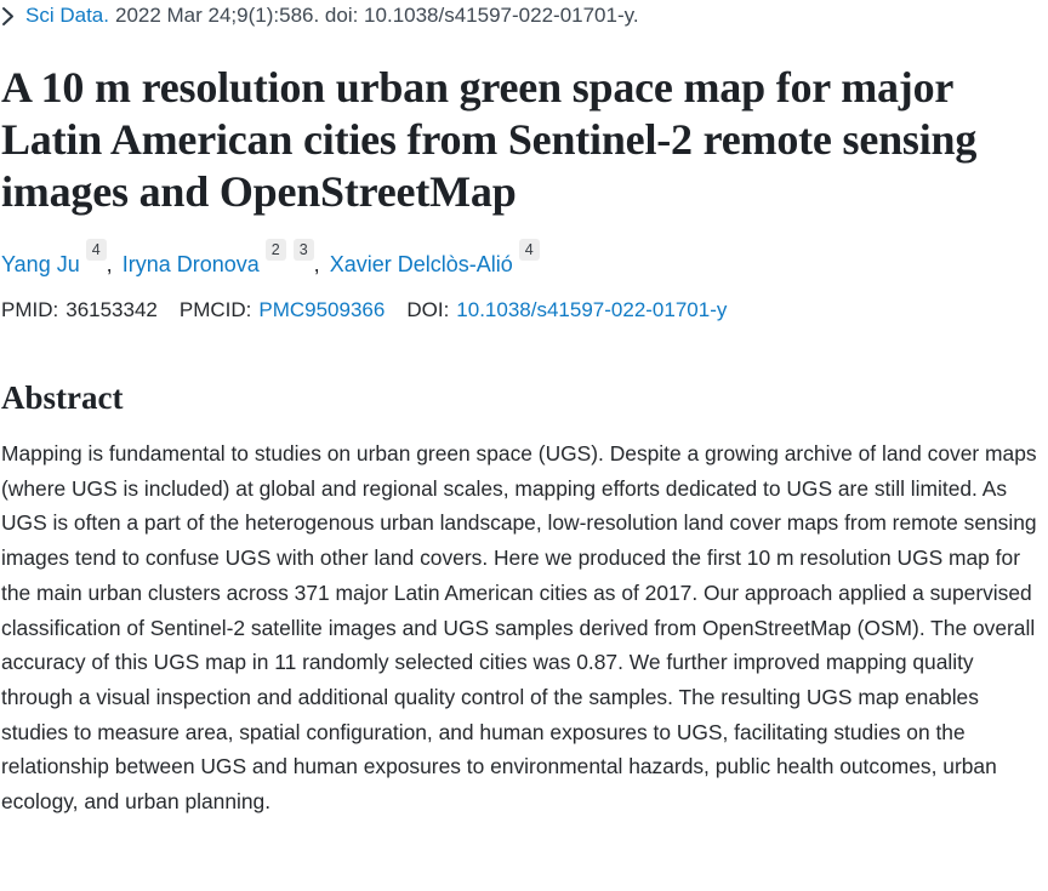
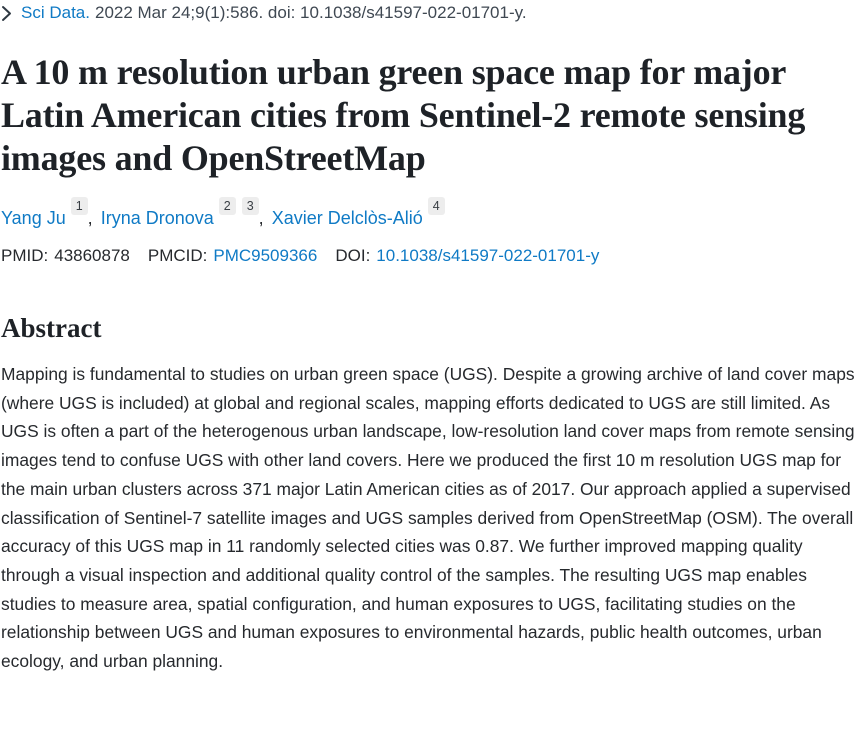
  Sci Data.
  2022 Mar 24;9(1):586. doi: 10.1038/s41597-022-01701-y.
  A 10 m resolution urban green space map for major Latin American cities from Sentinel-2 remote sensing images and OpenStreetMap
- Yang Ju4, Iryna Dronova2 3, Xavier Delclòs-Alió4
+ Yang Ju1, Iryna Dronova2 3, Xavier Delclòs-Alió4
  PMID:
- 36153342
+ 43860878
  PMCID:
  PMC9509366
  DOI:
  10.1038/s41597-022-01701-y
  Abstract
- Mapping is fundamental to studies on urban green space (UGS). Despite a growing archive of land cover maps (where UGS is included) at global and regional scales, mapping efforts dedicated to UGS are still limited. As UGS is often a part of the heterogenous urban landscape, low-resolution land cover maps from remote sensing images tend to confuse UGS with other land covers. Here we produced the first 10 m resolution UGS map for the main urban clusters across 371 major Latin American cities as of 2017. Our approach applied a supervised classification of Sentinel-2 satellite images and UGS samples derived from OpenStreetMap (OSM). The overall accuracy of this UGS map in 11 randomly selected cities was 0.87. We further improved mapping quality through a visual inspection and additional quality control of the samples. The resulting UGS map enables studies to measure area, spatial configuration, and human exposures to UGS, facilitating studies on the relationship between UGS and human exposures to environmental hazards, public health outcomes, urban ecology, and urban planning.
+ Mapping is fundamental to studies on urban green space (UGS). Despite a growing archive of land cover maps (where UGS is included) at global and regional scales, mapping efforts dedicated to UGS are still limited. As UGS is often a part of the heterogenous urban landscape, low-resolution land cover maps from remote sensing images tend to confuse UGS with other land covers. Here we produced the first 10 m resolution UGS map for the main urban clusters across 371 major Latin American cities as of 2017. Our approach applied a supervised classification of Sentinel-7 satellite images and UGS samples derived from OpenStreetMap (OSM). The overall accuracy of this UGS map in 11 randomly selected cities was 0.87. We further improved mapping quality through a visual inspection and additional quality control of the samples. The resulting UGS map enables studies to measure area, spatial configuration, and human exposures to UGS, facilitating studies on the relationship between UGS and human exposures to environmental hazards, public health outcomes, urban ecology, and urban planning.
